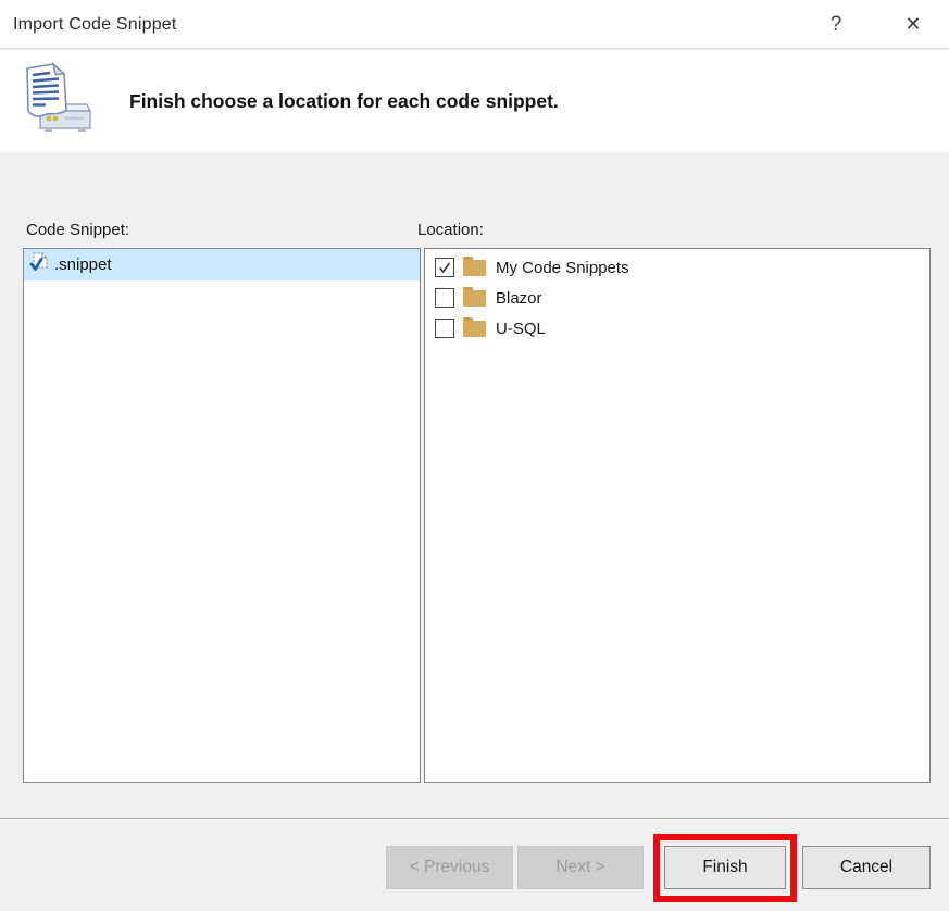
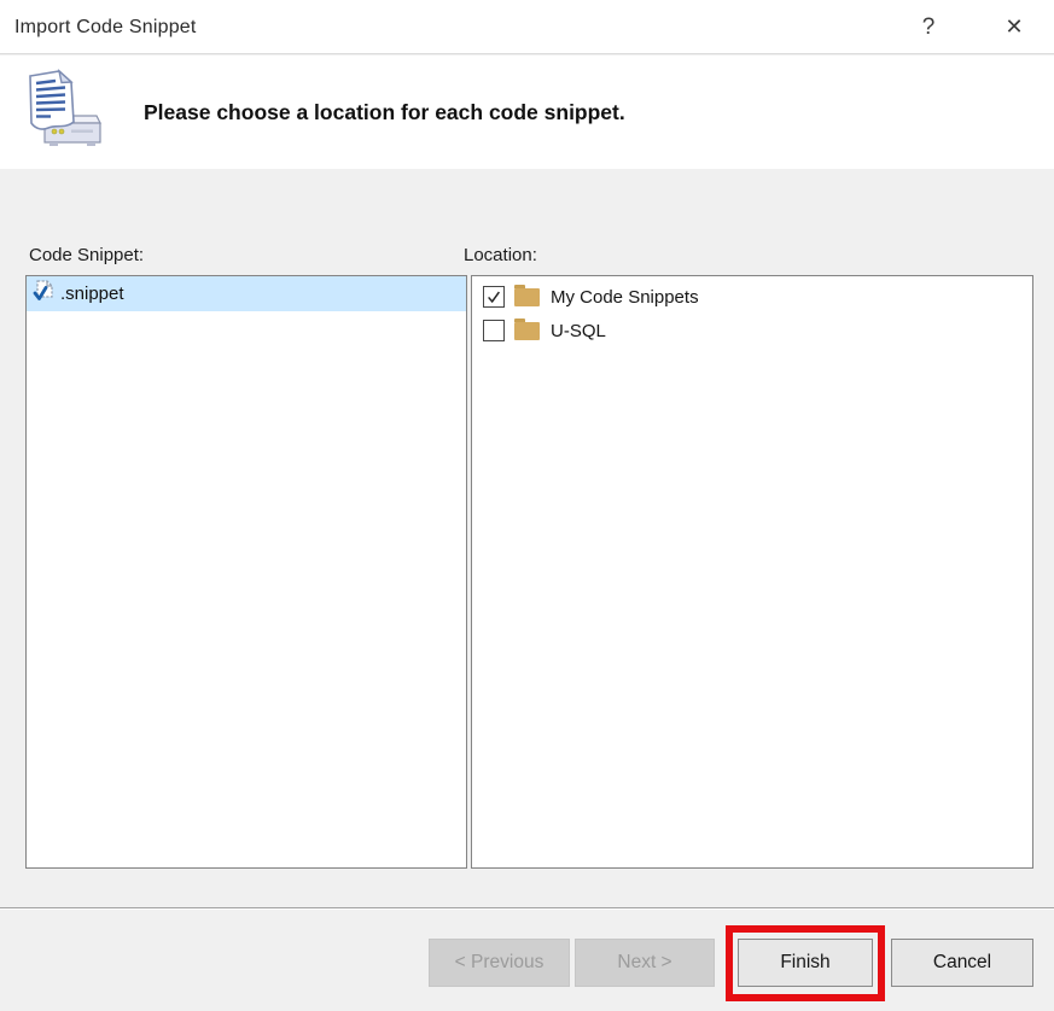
  Import Code Snippet
  ?
  ✕
- Finish choose a location for each code snippet.
+ Please choose a location for each code snippet.
  Code Snippet:
  Location:
  .snippet
  My Code Snippets
- Blazor
  U-SQL
  < Previous
  Next >
  Finish
  Cancel
